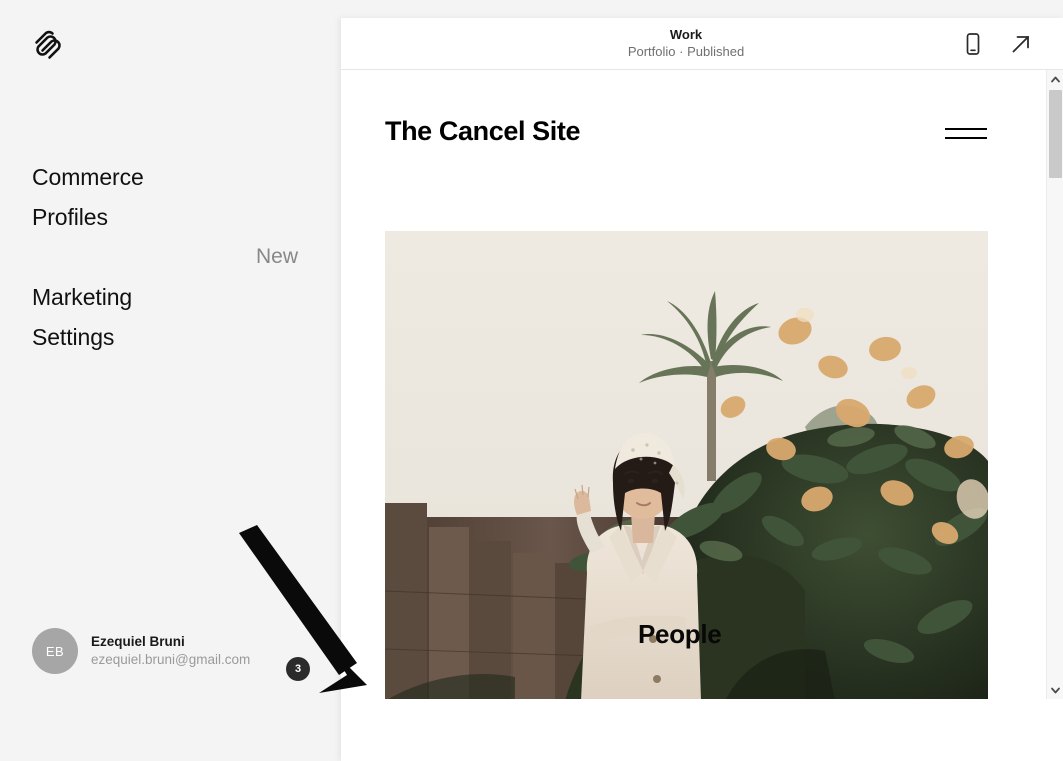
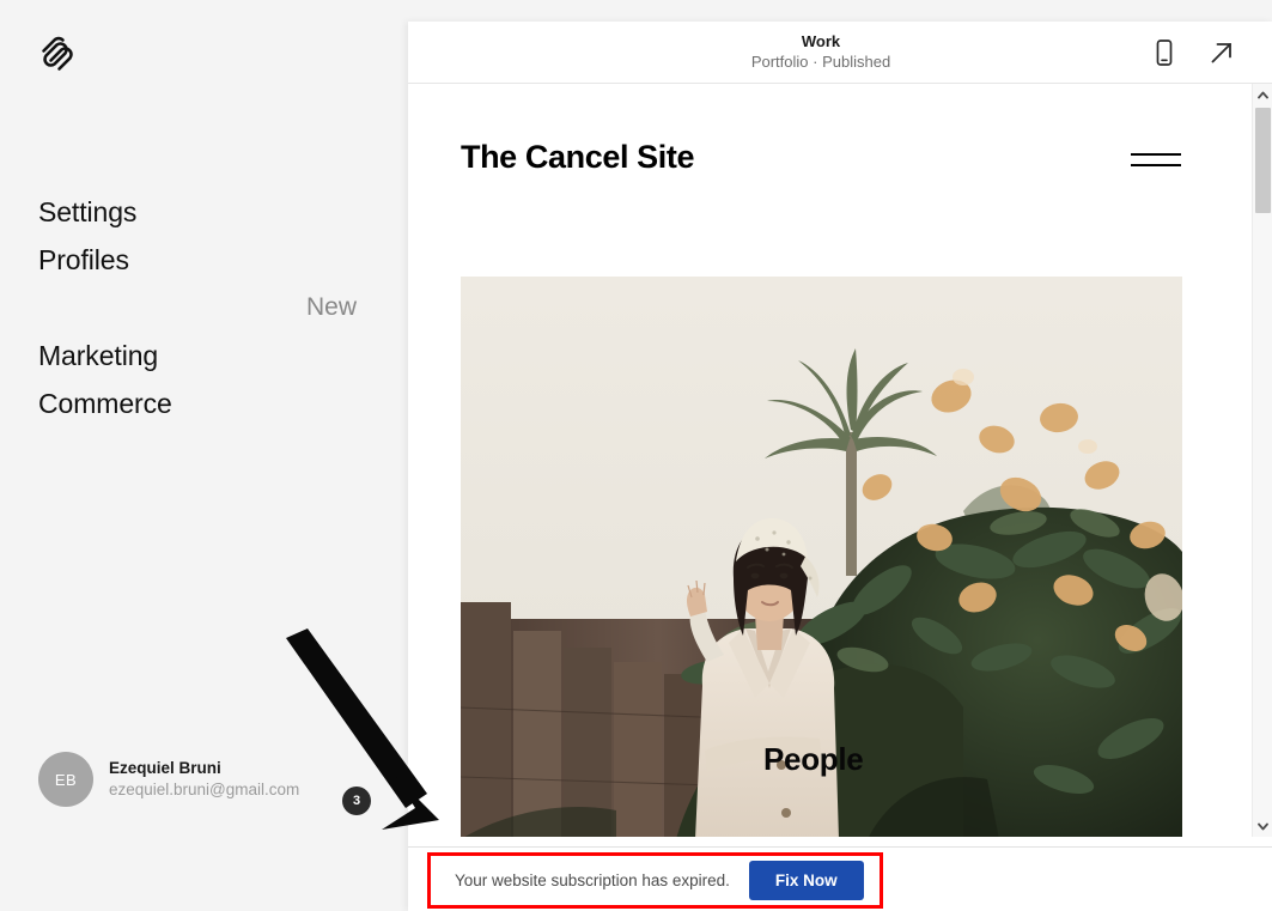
- Commerce
+ Settings
  Profiles
  New
  Marketing
- Settings
+ Commerce
  EB
  Ezequiel Bruni
  ezequiel.bruni@gmail.com
  Work
  Portfolio · Published
  The Cancel Site
  People
+ Your website subscription has expired.
+ Fix Now
  3
